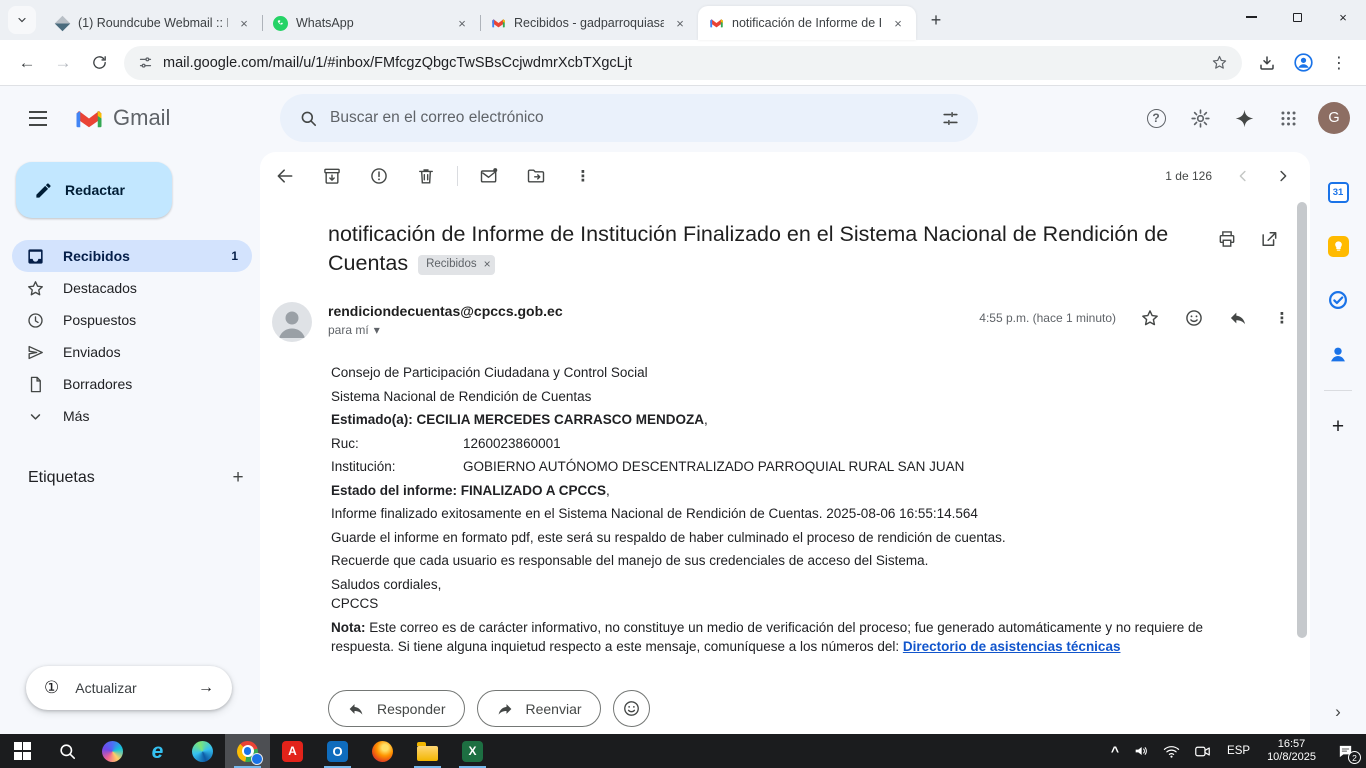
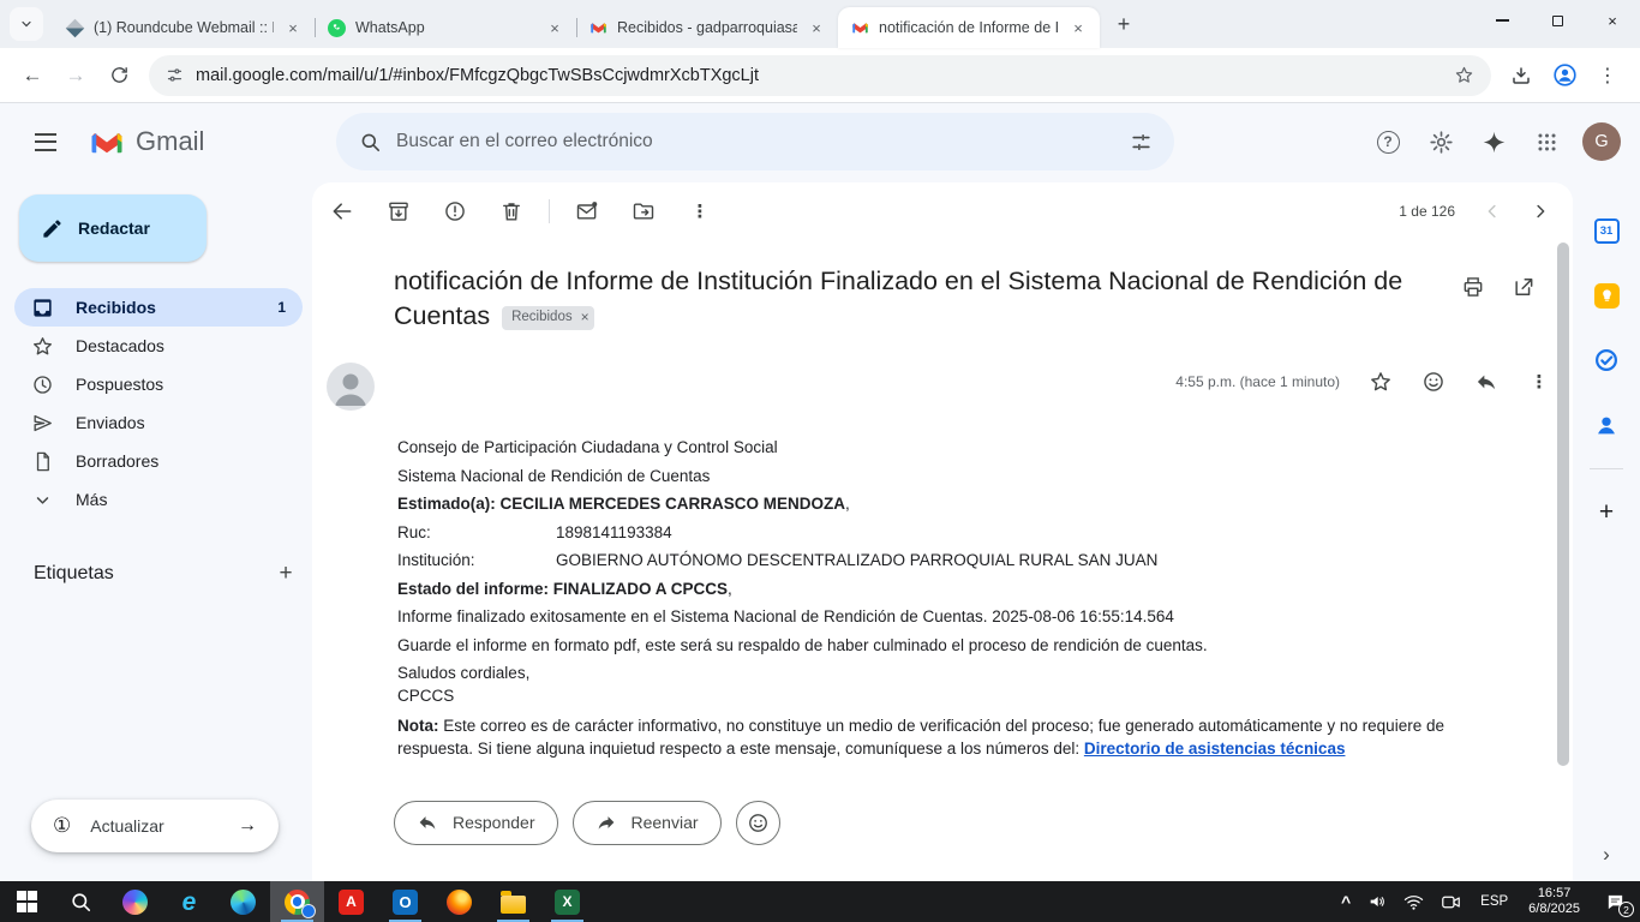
  (1) Roundcube Webmail ::
  ×
  WhatsApp
  ×
  Recibidos - gadparroquiasa
  ×
  notificación de Informe de I
  ×
  +
  ×
  ←
  →
  mail.google.com/mail/u/1/#inbox/FMfcgzQbgcTwSBsCcjwdmrXcbTXgcLjt
  ⋮
  Gmail
  Buscar en el correo electrónico
  ?
  G
  Redactar
  Recibidos
  1
  Destacados
  Pospuestos
  Enviados
  Borradores
  Más
  Etiquetas
  +
  ①
  Actualizar
  →
  ⋮
  1 de 126
  notificación de Informe de Institución Finalizado en el Sistema Nacional de Rendición de Cuentas
  Recibidos
  ×
- rendiciondecuentas@cpccs.gob.ec
- para mí
- ▾
  4:55 p.m. (hace 1 minuto)
  ⋮
  Consejo de Participación Ciudadana y Control Social
  Sistema Nacional de Rendición de Cuentas
  Estimado(a): CECILIA MERCEDES CARRASCO MENDOZA,
- Ruc: 1260023860001
+ Ruc: 1898141193384
  Institución: GOBIERNO AUTÓNOMO DESCENTRALIZADO PARROQUIAL RURAL SAN JUAN
  Estado del informe: FINALIZADO A CPCCS,
  Informe finalizado exitosamente en el Sistema Nacional de Rendición de Cuentas. 2025-08-06 16:55:14.564
  Guarde el informe en formato pdf, este será su respaldo de haber culminado el proceso de rendición de cuentas.
- Recuerde que cada usuario es responsable del manejo de sus credenciales de acceso del Sistema.
  Saludos cordiales,
  CPCCS
  Nota: Este correo es de carácter informativo, no constituye un medio de verificación del proceso; fue generado automáticamente y no requiere de respuesta. Si tiene alguna inquietud respecto a este mensaje, comuníquese a los números del: Directorio de asistencias técnicas
  Responder
  Reenviar
  31
  +
  ›
  e
  A
  O
  X
  ^
  ESP
  16:57
- 10/8/2025
+ 6/8/2025
  2
